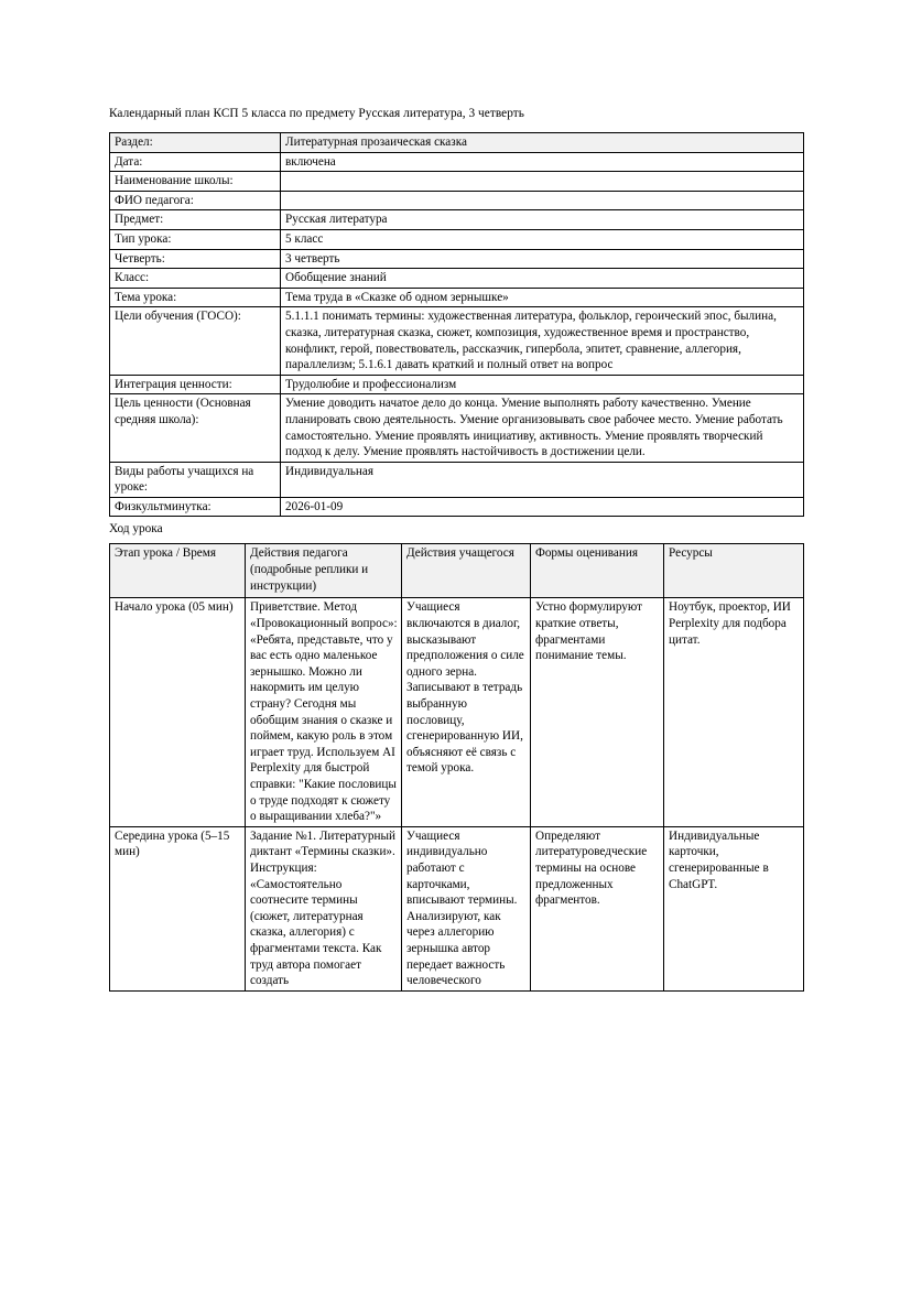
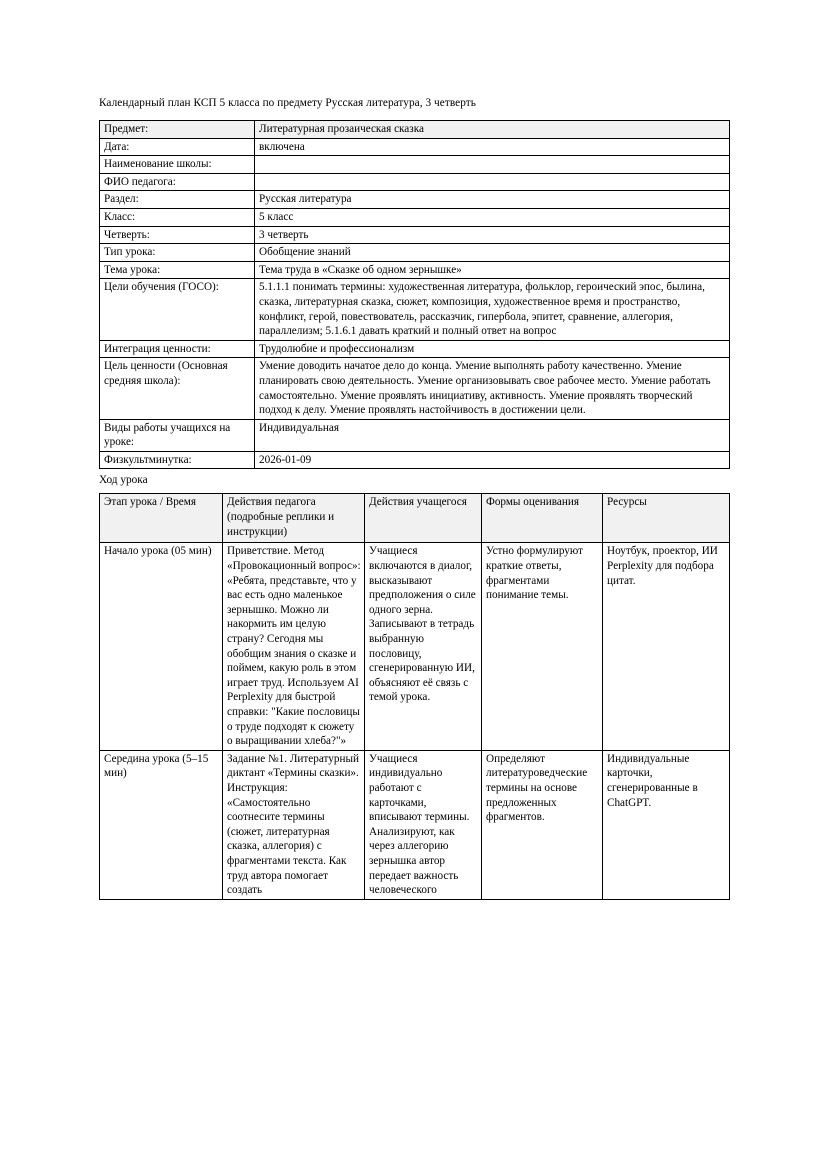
  Календарный план КСП 5 класса по предмету Русская литература, 3 четверть
- Раздел:	Литературная прозаическая сказка
+ Предмет:	Литературная прозаическая сказка
  Дата:	включена
  Наименование школы:
  ФИО педагога:
- Предмет:	Русская литература
+ Раздел:	Русская литература
- Тип урока:	5 класс
+ Класс:	5 класс
  Четверть:	3 четверть
- Класс:	Обобщение знаний
+ Тип урока:	Обобщение знаний
  Тема урока:	Тема труда в «Сказке об одном зернышке»
  Цели обучения (ГОСО):	5.1.1.1 понимать термины: художественная литература, фольклор, героический эпос, былина, сказка, литературная сказка, сюжет, композиция, художественное время и пространство, конфликт, герой, повествователь, рассказчик, гипербола, эпитет, сравнение, аллегория, параллелизм; 5.1.6.1 давать краткий и полный ответ на вопрос
  Интеграция ценности:	Трудолюбие и профессионализм
  Цель ценности (Основная средняя школа):	Умение доводить начатое дело до конца. Умение выполнять работу качественно. Умение планировать свою деятельность. Умение организовывать свое рабочее место. Умение работать самостоятельно. Умение проявлять инициативу, активность. Умение проявлять творческий подход к делу. Умение проявлять настойчивость в достижении цели.
  Виды работы учащихся на уроке:	Индивидуальная
  Физкультминутка:	2026-01-09
  Ход урока
  Этап урока / Время	Действия педагога (подробные реплики и инструкции)	Действия учащегося	Формы оценивания	Ресурсы
  Начало урока (05 мин)	Приветствие. Метод «Провокационный вопрос»: «Ребята, представьте, что у вас есть одно маленькое зернышко. Можно ли накормить им целую страну? Сегодня мы обобщим знания о сказке и поймем, какую роль в этом играет труд. Используем AI Perplexity для быстрой справки: "Какие пословицы о труде подходят к сюжету о выращивании хлеба?"»	Учащиеся включаются в диалог, высказывают предположения о силе одного зерна. Записывают в тетрадь выбранную пословицу, сгенерированную ИИ, объясняют её связь с темой урока.	Устно формулируют краткие ответы, фрагментами понимание темы.	Ноутбук, проектор, ИИ Perplexity для подбора цитат.
  Середина урока (5–15 мин)	Задание №1. Литературный диктант «Термины сказки». Инструкция: «Самостоятельно соотнесите термины (сюжет, литературная сказка, аллегория) с фрагментами текста. Как труд автора помогает создать	Учащиеся индивидуально работают с карточками, вписывают термины. Анализируют, как через аллегорию зернышка автор передает важность человеческого	Определяют литературоведческие термины на основе предложенных фрагментов.	Индивидуальные карточки, сгенерированные в ChatGPT.
